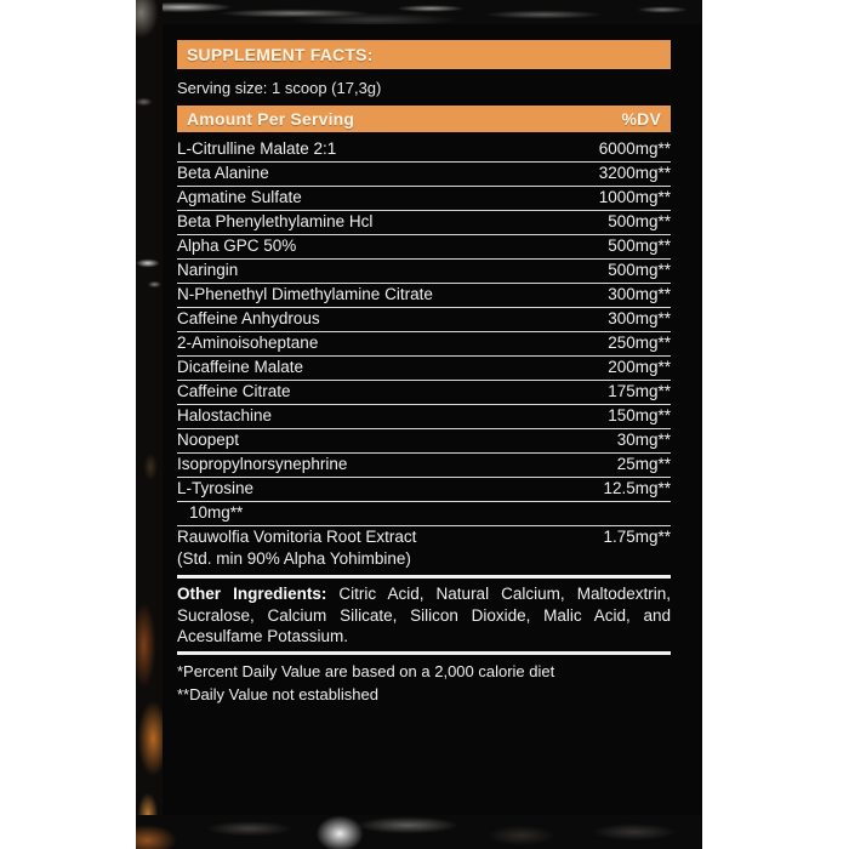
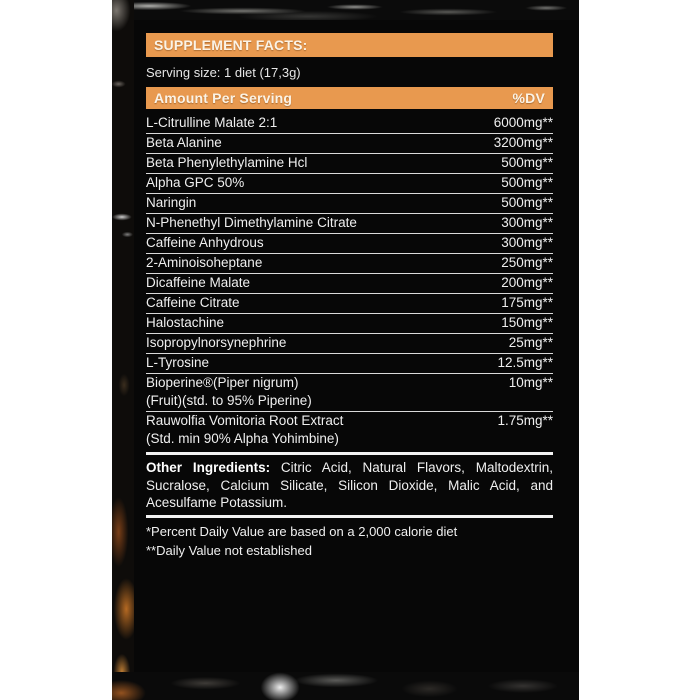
  SUPPLEMENT FACTS:
- Serving size: 1 scoop (17,3g)
+ Serving size: 1 diet (17,3g)
  Amount Per Serving
  %DV
  L-Citrulline Malate 2:1
  6000mg**
  Beta Alanine
  3200mg**
- Agmatine Sulfate
- 1000mg**
  Beta Phenylethylamine Hcl
  500mg**
  Alpha GPC 50%
  500mg**
  Naringin
  500mg**
  N-Phenethyl Dimethylamine Citrate
  300mg**
  Caffeine Anhydrous
  300mg**
  2-Aminoisoheptane
  250mg**
  Dicaffeine Malate
  200mg**
  Caffeine Citrate
  175mg**
  Halostachine
  150mg**
- Noopept
- 30mg**
  Isopropylnorsynephrine
  25mg**
  L-Tyrosine
  12.5mg**
+ Bioperine®(Piper nigrum)
+ (Fruit)(std. to 95% Piperine)
  10mg**
  Rauwolfia Vomitoria Root Extract
  (Std. min 90% Alpha Yohimbine)
  1.75mg**
- Other Ingredients: Citric Acid, Natural Calcium, Maltodextrin, Sucralose, Calcium Silicate, Silicon Dioxide, Malic Acid, and Acesulfame Potassium.
+ Other Ingredients: Citric Acid, Natural Flavors, Maltodextrin, Sucralose, Calcium Silicate, Silicon Dioxide, Malic Acid, and Acesulfame Potassium.
  *Percent Daily Value are based on a 2,000 calorie diet
  **Daily Value not established
